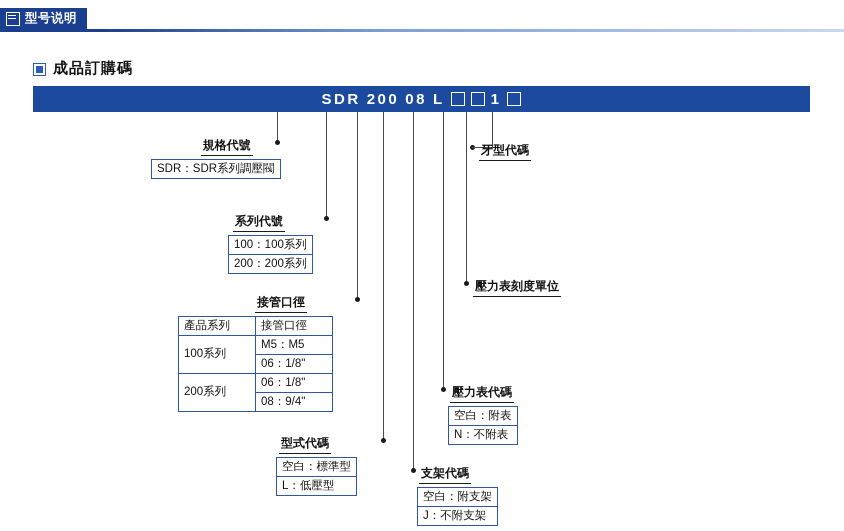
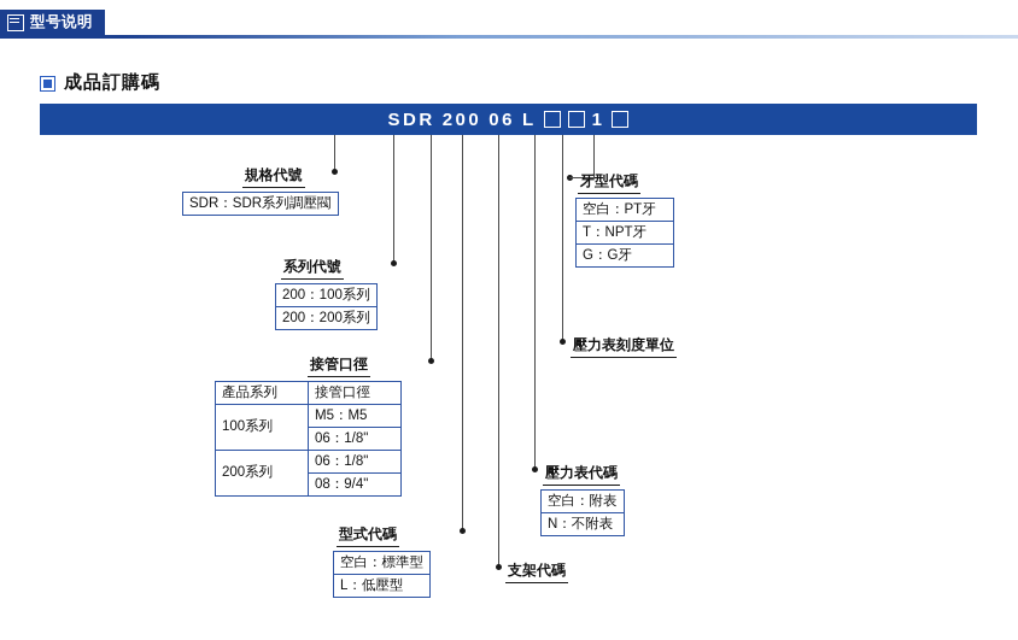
  型号说明
  成品訂購碼
  SDR
  200
- 08
+ 06
  L
  1
  規格代號
  SDR：SDR系列調壓閥
  系列代號
- 100：100系列
+ 200：100系列
  200：200系列
  接管口徑
  產品系列	接管口徑
  100系列	M5：M5
  06：1/8"
  200系列	06：1/8"
  08：9/4"
  型式代碼
  空白：標準型
  L：低壓型
  支架代碼
- 空白：附支架
- J：不附支架
  壓力表代碼
  空白：附表
  N：不附表
  壓力表刻度單位
  牙型代碼
+ 空白：PT牙
+ T：NPT牙
+ G：G牙
